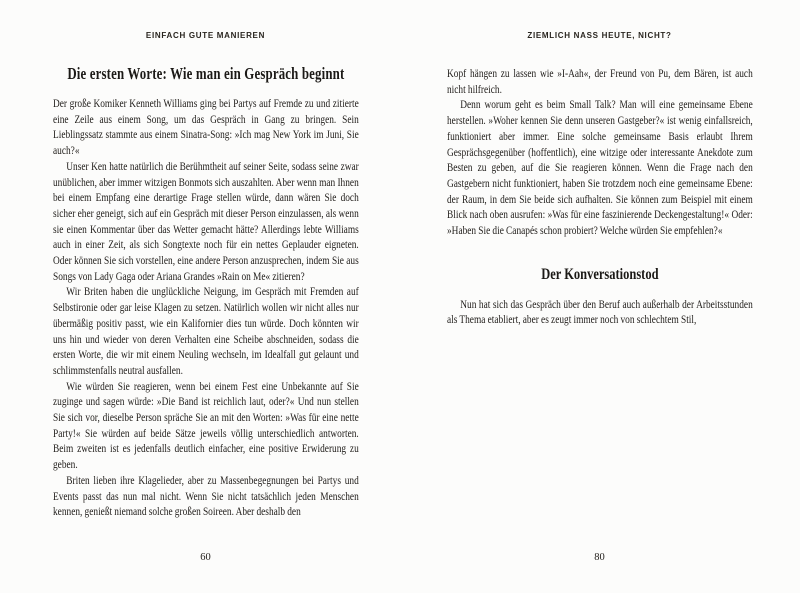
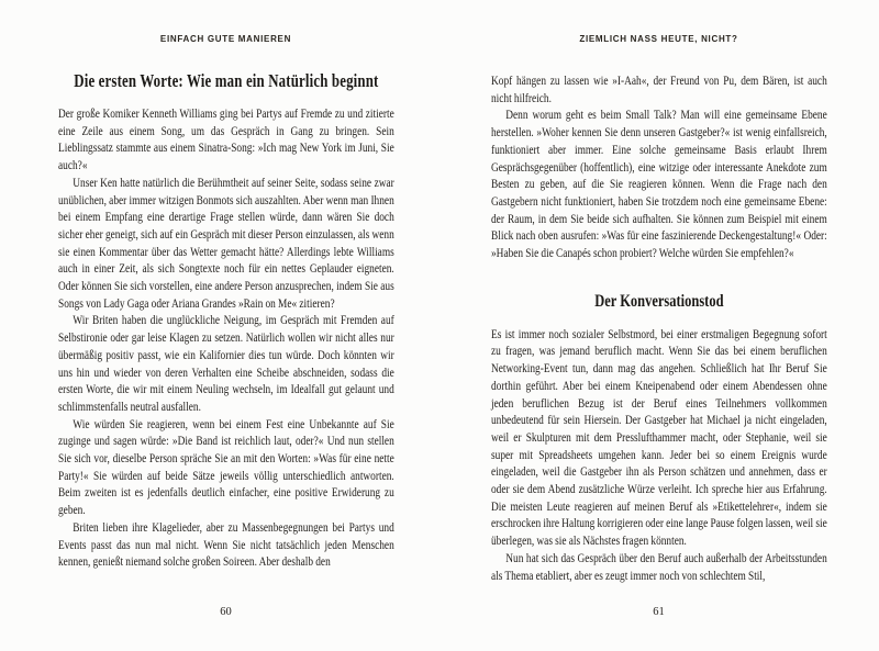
  EINFACH GUTE MANIEREN
- Die ersten Worte: Wie man ein Gespräch beginnt
+ Die ersten Worte: Wie man ein Natürlich beginnt
  Der große Komiker Kenneth Williams ging bei Partys auf Fremde zu und zi­tierte eine Zeile aus einem Song, um das Gespräch in Gang zu bringen. Sein Lieblingssatz stammte aus einem Sinatra-Song: »Ich mag New York im Juni, Sie auch?«
  Unser Ken hatte natürlich die Berühmtheit auf seiner Seite, sodass seine zwar unüblichen, aber immer witzigen Bonmots sich auszahlten. Aber wenn man Ihnen bei einem Empfang eine derartige Frage stellen würde, dann wä­ren Sie doch sicher eher geneigt, sich auf ein Gespräch mit dieser Person ein­zulassen, als wenn sie einen Kommentar über das Wetter gemacht hätte? Al­lerdings lebte Williams auch in einer Zeit, als sich Songtexte noch für ein nettes Geplauder eigneten. Oder können Sie sich vorstellen, eine andere Per­son anzusprechen, indem Sie aus Songs von Lady Gaga oder Ariana Gran­des »Rain on Me« zitieren?
  Wir Briten haben die unglückliche Neigung, im Gespräch mit Fremden auf Selbstironie oder gar leise Klagen zu setzen. Natürlich wollen wir nicht alles nur übermäßig positiv passt, wie ein Kalifornier dies tun würde. Doch könnten wir uns hin und wieder von deren Verhalten eine Scheibe abschnei­den, sodass die ersten Worte, die wir mit einem Neuling wechseln, im Ideal­fall gut gelaunt und schlimmstenfalls neutral ausfallen.
  Wie würden Sie reagieren, wenn bei einem Fest eine Unbekannte auf Sie zuginge und sagen würde: »Die Band ist reichlich laut, oder?« Und nun stel­len Sie sich vor, dieselbe Person spräche Sie an mit den Worten: »Was für eine nette Party!« Sie würden auf beide Sätze jeweils völlig unterschiedlich antworten. Beim zweiten ist es jedenfalls deutlich einfacher, eine positive Er­widerung zu geben.
  Briten lieben ihre Klagelieder, aber zu Massenbegegnungen bei Partys und Events passt das nun mal nicht. Wenn Sie nicht tatsächlich jeden Men­schen kennen, genießt niemand solche großen Soireen. Aber deshalb den
  60
  ZIEMLICH NASS HEUTE, NICHT?
  Kopf hängen zu lassen wie »I-Aah«, der Freund von Pu, dem Bären, ist auch nicht hilfreich.
  Denn worum geht es beim Small Talk? Man will eine gemeinsame Ebene herstellen. »Woher kennen Sie denn unseren Gastgeber?« ist wenig einfalls­reich, funktioniert aber immer. Eine solche gemeinsame Basis erlaubt Ihrem Gesprächsgegenüber (hoffentlich), eine witzige oder interessante Anekdote zum Besten zu geben, auf die Sie reagieren können. Wenn die Frage nach den Gastgebern nicht funktioniert, haben Sie trotzdem noch eine gemein­same Ebene: der Raum, in dem Sie beide sich aufhalten. Sie können zum Beispiel mit einem Blick nach oben ausrufen: »Was für eine faszinierende Deckengestaltung!« Oder: »Haben Sie die Canapés schon probiert? Welche würden Sie empfehlen?«
  Der Konversationstod
+ Es ist immer noch sozialer Selbstmord, bei einer erstmaligen Begegnung so­fort zu fragen, was jemand beruflich macht. Wenn Sie das bei einem beruf­lichen Networking-Event tun, dann mag das angehen. Schließlich hat Ihr Beruf Sie dorthin geführt. Aber bei einem Kneipenabend oder einem Abend­essen ohne jeden beruflichen Bezug ist der Beruf eines Teilnehmers vollkom­men unbedeutend für sein Hiersein. Der Gastgeber hat Michael ja nicht eingeladen, weil er Skulpturen mit dem Presslufthammer macht, oder Ste­phanie, weil sie super mit Spreadsheets umgehen kann. Jeder bei so einem Er­eignis wurde eingeladen, weil die Gastgeber ihn als Person schätzen und an­nehmen, dass er oder sie dem Abend zusätzliche Würze verleiht. Ich spreche hier aus Erfahrung. Die meisten Leute reagieren auf meinen Beruf als »Eti­kettelehrer«, indem sie erschrocken ihre Haltung korrigieren oder eine lange Pause folgen lassen, weil sie überlegen, was sie als Nächstes fragen könnten.
  Nun hat sich das Gespräch über den Beruf auch außerhalb der Arbeits­stunden als Thema etabliert, aber es zeugt immer noch von schlechtem Stil,
- 80
+ 61
